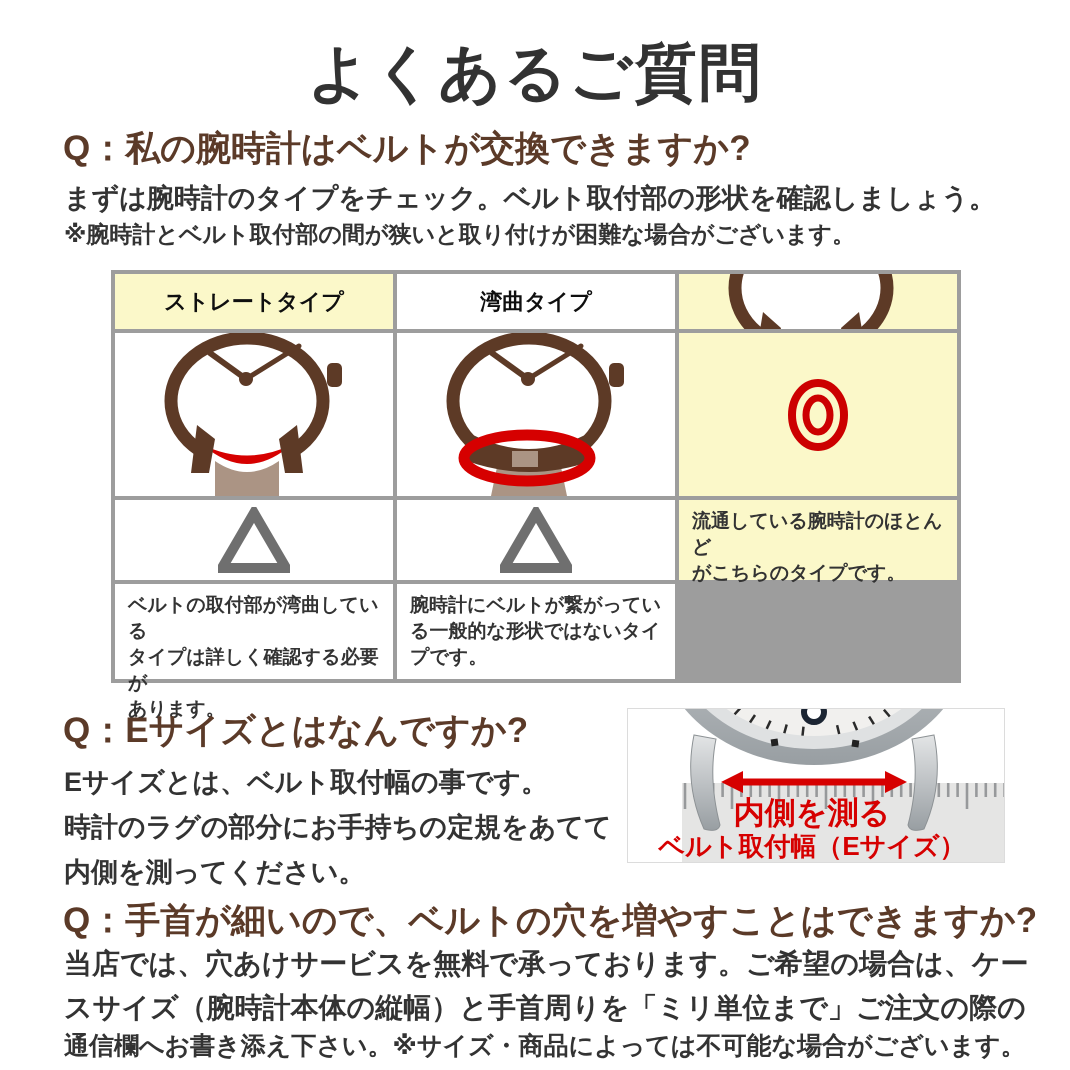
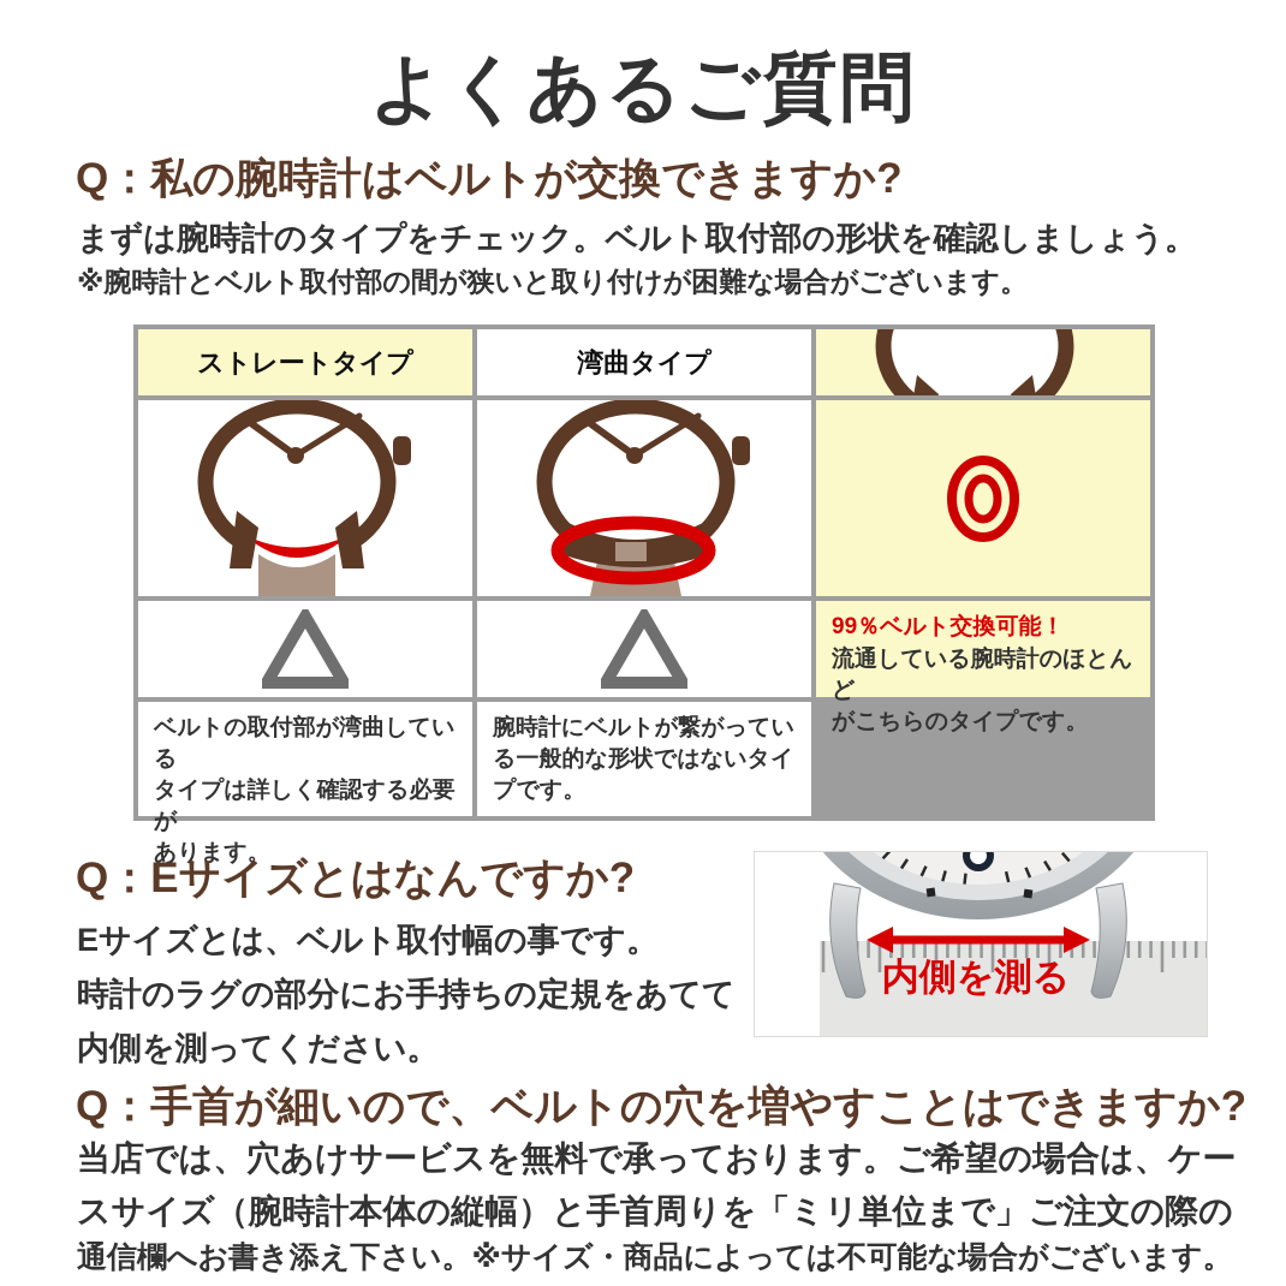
  よくあるご質問
  Q：私の腕時計はベルトが交換できますか?
  まずは腕時計のタイプをチェック。ベルト取付部の形状を確認しましょう。
  ※腕時計とベルト取付部の間が狭いと取り付けが困難な場合がございます。
  ストレートタイプ
  湾曲タイプ
+ 99％ベルト交換可能！
  流通している腕時計のほとんど
  がこちらのタイプです。
  ベルトの取付部が湾曲している
  タイプは詳しく確認する必要が
  あります。
  腕時計にベルトが繋がってい
  る一般的な形状ではないタイ
  プです。
  Q：Eサイズとはなんですか?
  Eサイズとは、ベルト取付幅の事です。
  時計のラグの部分にお手持ちの定規をあてて
  内側を測ってください。
  内側を測る
- ベルト取付幅（Eサイズ）
  Q：手首が細いので、ベルトの穴を増やすことはできますか?
  当店では、穴あけサービスを無料で承っております。ご希望の場合は、ケー
  スサイズ（腕時計本体の縦幅）と手首周りを「ミリ単位まで」ご注文の際の
  通信欄へお書き添え下さい。※サイズ・商品によっては不可能な場合がございます。
